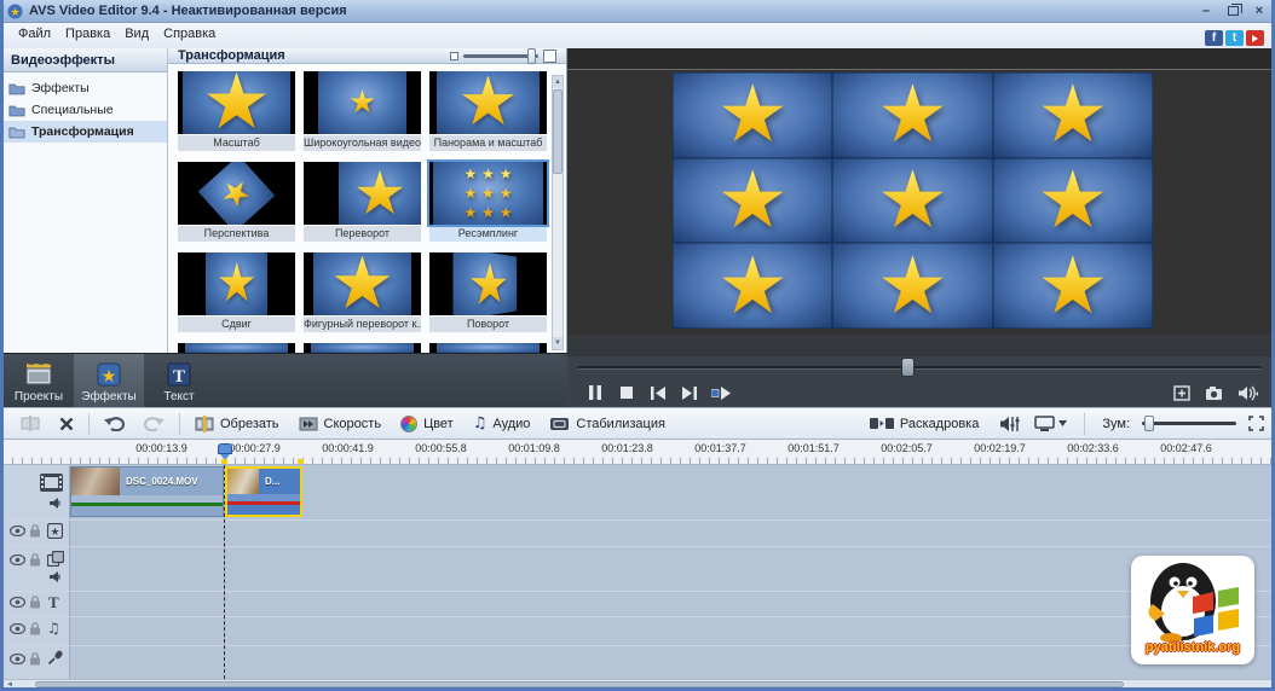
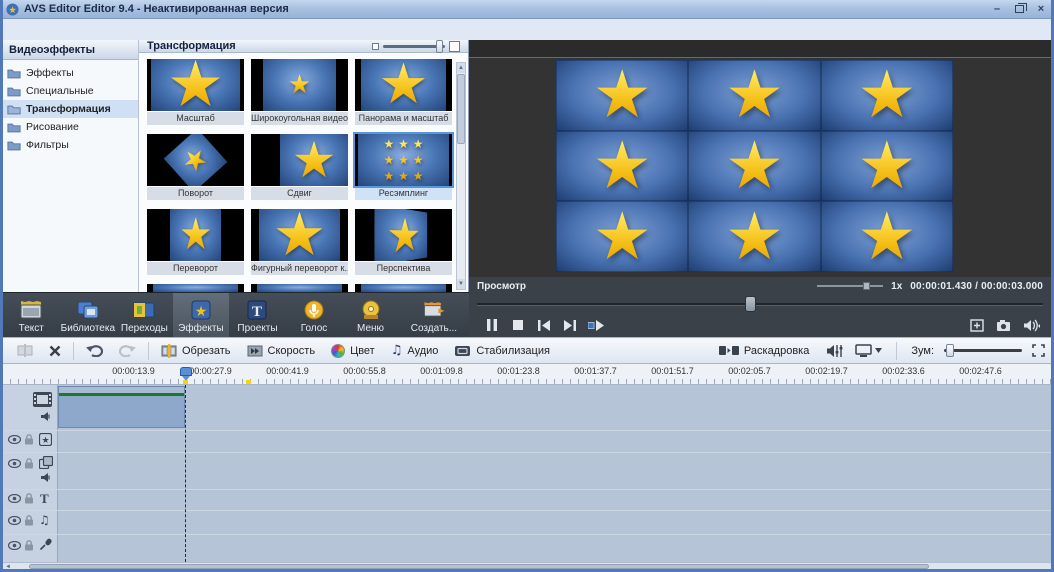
  ★
- AVS Video Editor 9.4 - Неактивированная версия
+ AVS Editor Editor 9.4 - Неактивированная версия
  –
  ×
- Файл
- Правка
- Вид
- Справка
- f
- t
  Видеоэффекты
  Эффекты
  Специальные
  Трансформация
+ Рисование
+ Фильтры
  Трансформация
  Масштаб
  Широкоугольная видео
  Панорама и масштаб
- Перспектива
+ Поворот
- Переворот
+ Сдвиг
  Ресэмплинг
- Сдвиг
+ Переворот
  Фигурный переворот к.
- Поворот
+ Перспектива
- Проекты
+ Текст
+ Библиотека
+ Переходы
  ★
  Эффекты
  T
- Текст
+ Проекты
+ Голос
+ Меню
+ Создать...
+ Просмотр
+ 1x
+ 00:00:01.430 / 00:00:03.000
  Обрезать
  Скорость
  Цвет
  ♫
  Аудио
  Стабилизация
  Раскадровка
  Зум:
  00:00:13.9
  0:00:27.9
  00:00:41.9
  00:00:55.8
  00:01:09.8
  00:01:23.8
  00:01:37.7
  00:01:51.7
  00:02:05.7
  00:02:19.7
  00:02:33.6
  00:02:47.6
  ★
  T
  ♫
- DSC_0024.MOV
- D...
- pyatilistnik.org
